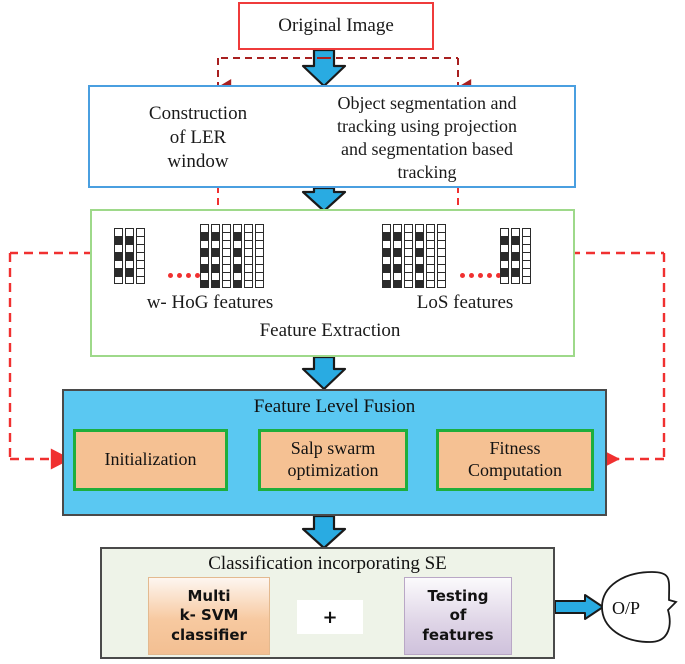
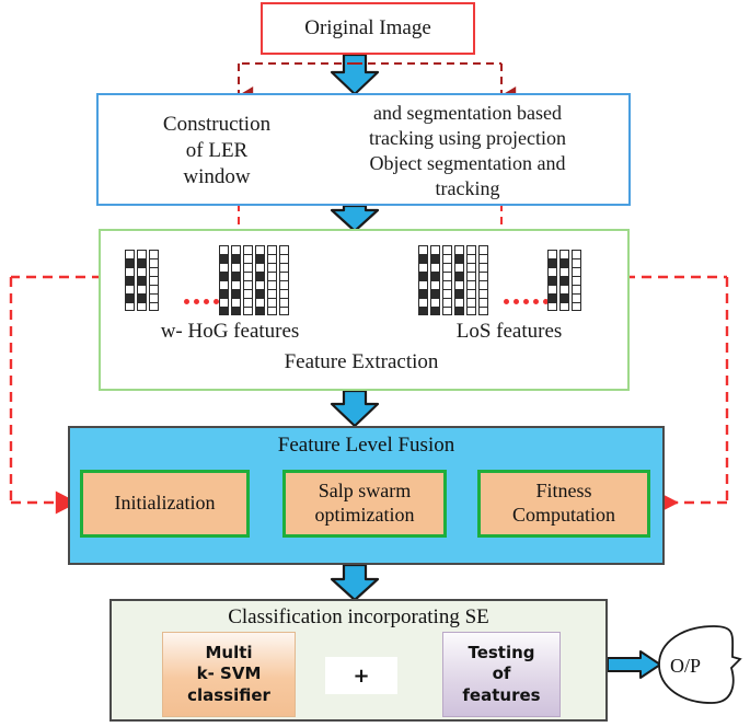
  Original Image
  Construction
  of LER
  window
- Object segmentation and
+ and segmentation based
  tracking using projection
- and segmentation based
+ Object segmentation and
  tracking
  w- HoG features
  LoS features
  Feature Extraction
  Feature Level Fusion
  Initialization
  Salp swarm
  optimization
  Fitness
  Computation
  Classification incorporating SE
  Multi
  k- SVM
  classifier
  +
  Testing
  of
  features
  O/P
